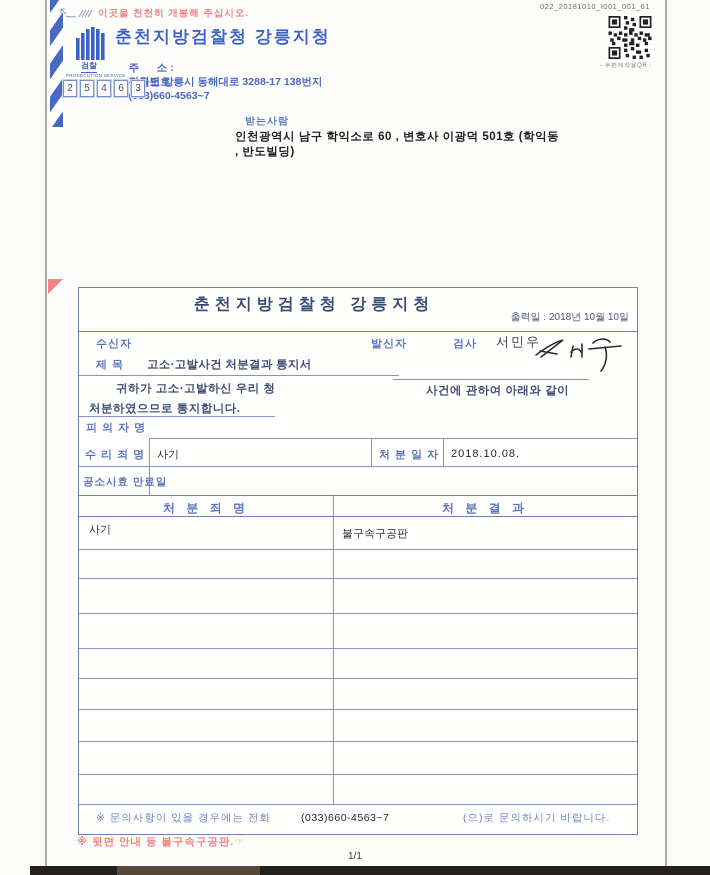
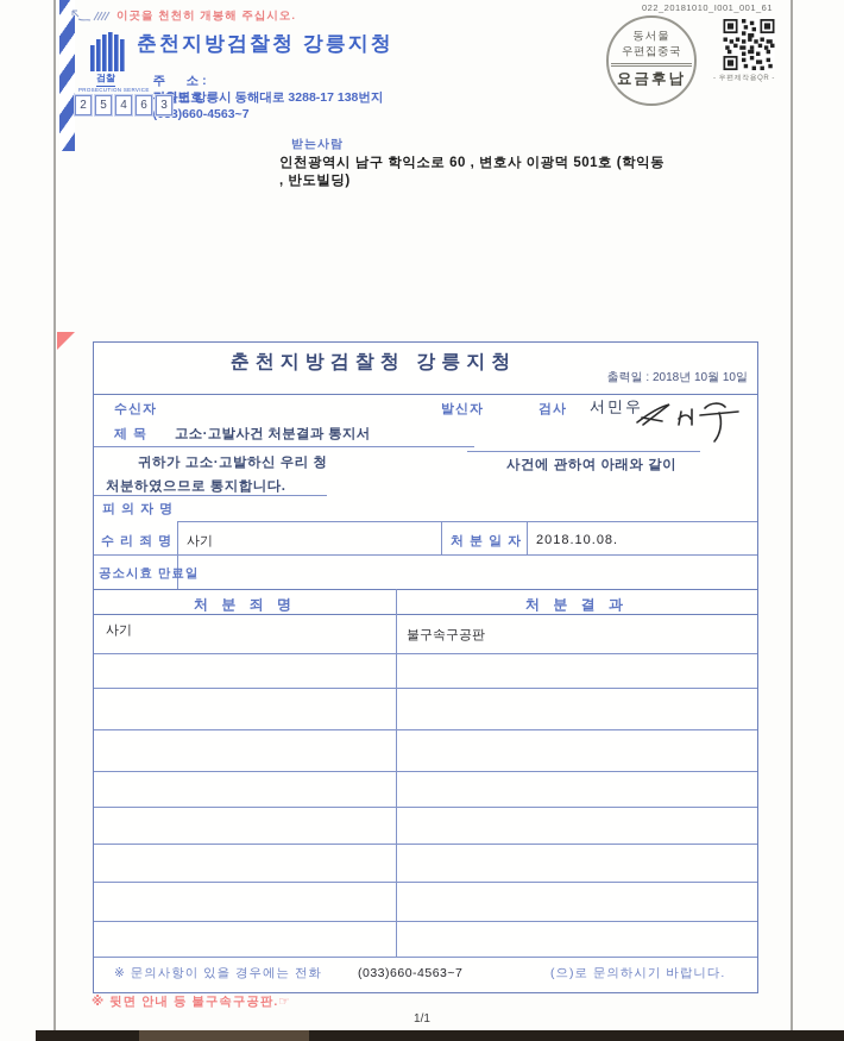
  이곳을 천천히 개봉해 주십시오.
  검찰
  춘천지방검찰청 강릉지청
  주 소 : 도 강릉시 동해대로 3288-17 138번지
  번호 : 3)660-4563~7
  2
  5
  4
  6
  3
  022_20181010_I001_001_61
+ 동서울
+ 우편집중국
+ 요금후납
  받는사람
  인천광역시 남구 학익소로 60 , 변호사 이광덕 501호 (학익동
  , 반도빌딩)
  춘천지방검찰청 강릉지청
  출력일 : 2018년 10월 10일
  수신자
  발신자
  검사
  서민우
  제 목
  고소·고발사건 처분결과 통지서
  귀하가 고소·고발하신 우리 청
  사건에 관하여 아래와 같이
  처분하였으므로 통지합니다.
  피 의 자 명
  수 리 죄 명
  사기
  처 분 일 자
  2018.10.08.
  공소시효 만료일
  처 분 죄 명
  처 분 결 과
  사기
  불구속구공판
  ※ 문의사항이 있을 경우에는 전화
  (033)660-4563~7
  (으)로 문의하시기 바랍니다.
  ※ 뒷면 안내 등 불구속구공판.☞
  1/1
